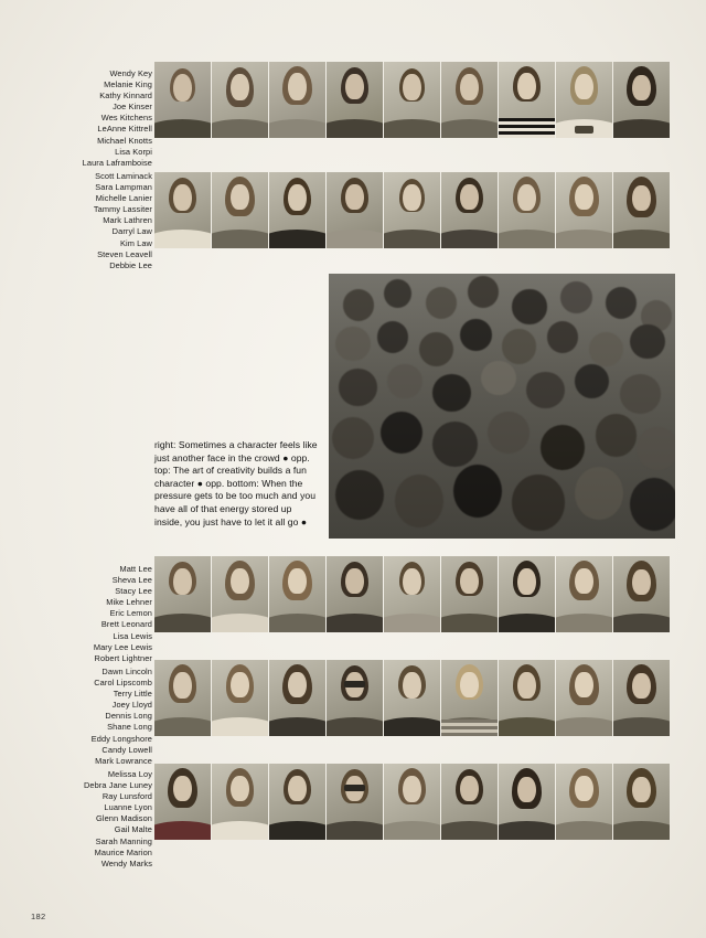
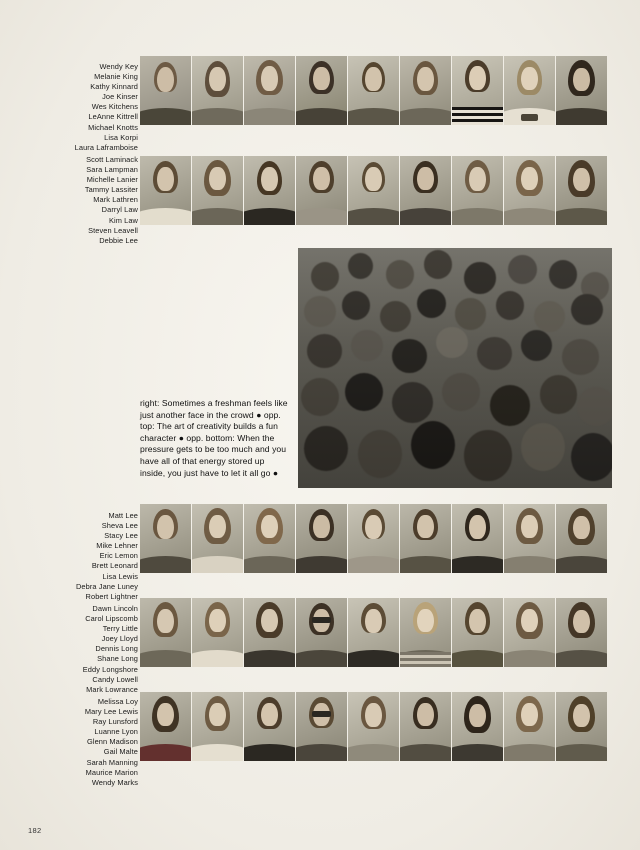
  Wendy Key
  Melanie King
  Kathy Kinnard
  Joe Kinser
  Wes Kitchens
  LeAnne Kittrell
  Michael Knotts
  Lisa Korpi
  Laura Laframboise
  Scott Laminack
  Sara Lampman
  Michelle Lanier
  Tammy Lassiter
  Mark Lathren
  Darryl Law
  Kim Law
  Steven Leavell
  Debbie Lee
  Matt Lee
  Sheva Lee
  Stacy Lee
  Mike Lehner
  Eric Lemon
  Brett Leonard
  Lisa Lewis
- Mary Lee Lewis
+ Debra Jane Luney
  Robert Lightner
  Dawn Lincoln
  Carol Lipscomb
  Terry Little
  Joey Lloyd
  Dennis Long
  Shane Long
  Eddy Longshore
  Candy Lowell
  Mark Lowrance
  Melissa Loy
- Debra Jane Luney
+ Mary Lee Lewis
  Ray Lunsford
  Luanne Lyon
  Glenn Madison
  Gail Malte
  Sarah Manning
  Maurice Marion
  Wendy Marks
- right: Sometimes a character feels like just another face in the crowd ● opp. top: The art of creativity builds a fun character ● opp. bottom: When the pressure gets to be too much and you have all of that energy stored up inside, you just have to let it all go ●
+ right: Sometimes a freshman feels like just another face in the crowd ● opp. top: The art of creativity builds a fun character ● opp. bottom: When the pressure gets to be too much and you have all of that energy stored up inside, you just have to let it all go ●
  182
